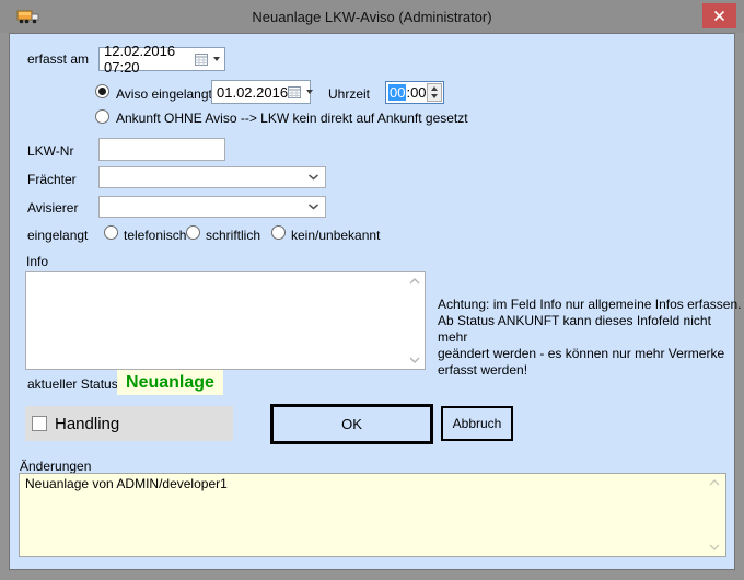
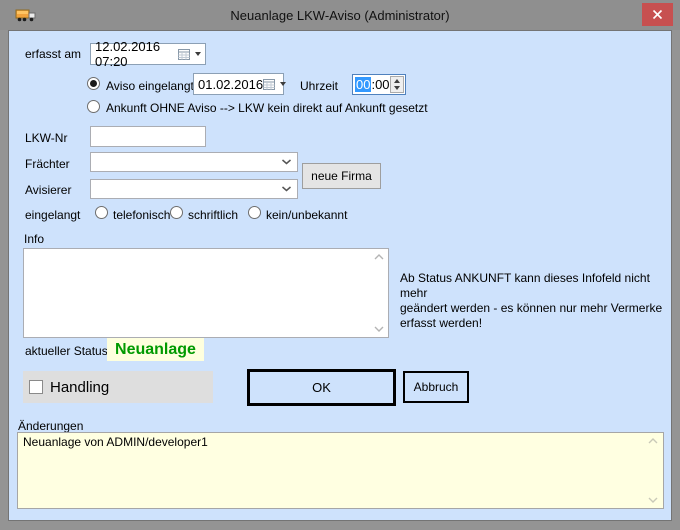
  Neuanlage LKW-Aviso (Administrator)
  erfasst am
  12.02.2016 07:20
  Aviso eingelang
  01.02.2016
  Uhrzeit
  00
  :00
  Ankunft OHNE Aviso --> LKW kein direkt auf Ankunft gesetzt
  LKW-Nr
  Frächter
+ neue Firma
  Avisierer
  eingelangt
  telefonisch
  schriftlich
  kein/unbekannt
  Info
- Achtung: im Feld Info nur allgemeine Infos erfassen.
  Ab Status ANKUNFT kann dieses Infofeld nicht mehr
  geändert werden - es können nur mehr Vermerke
  erfasst werden!
  aktueller Status
  Neuanlage
  Handling
  OK
  Abbruch
  Änderungen
  Neuanlage von ADMIN/developer1
